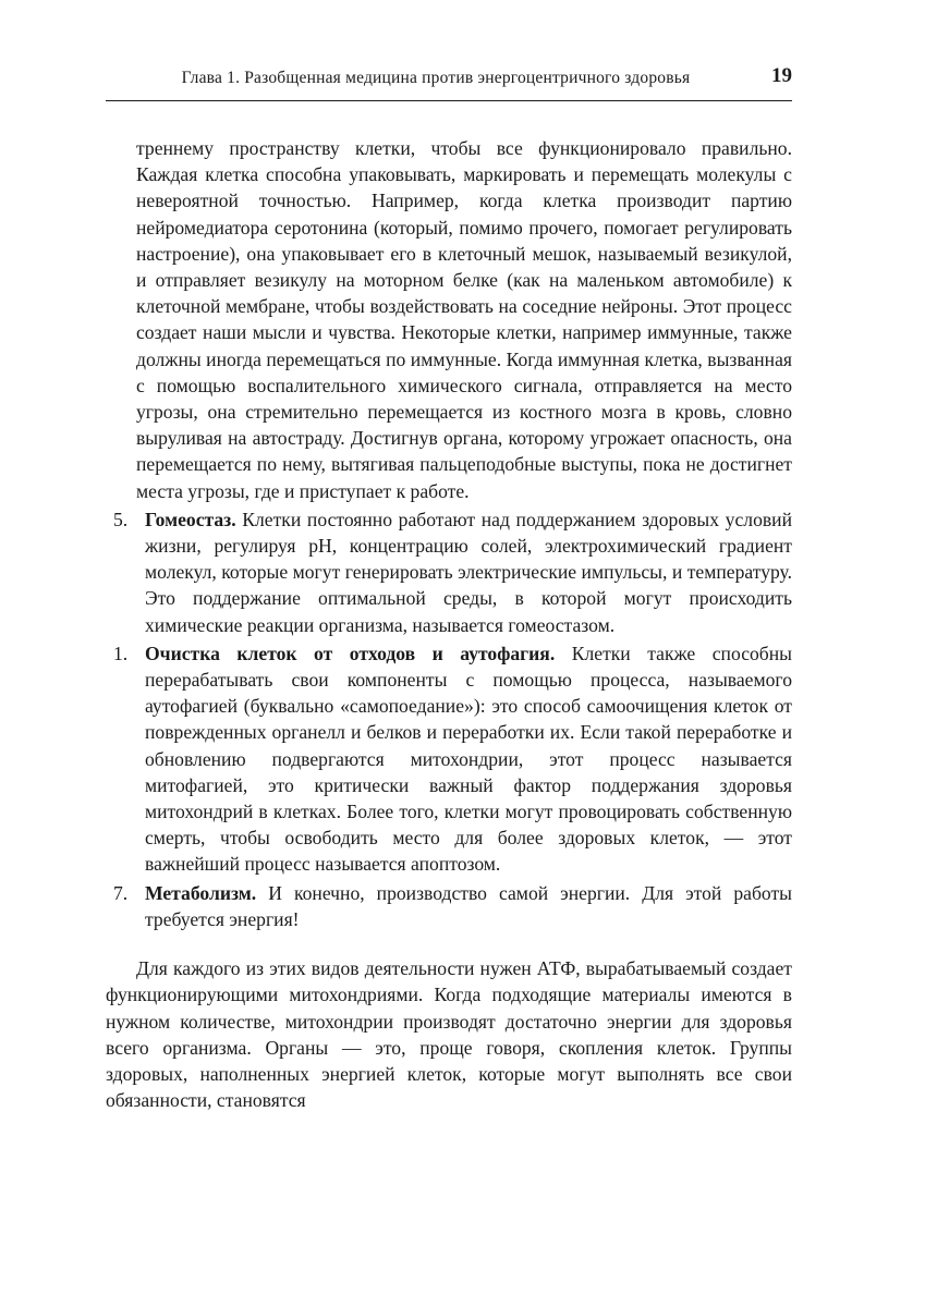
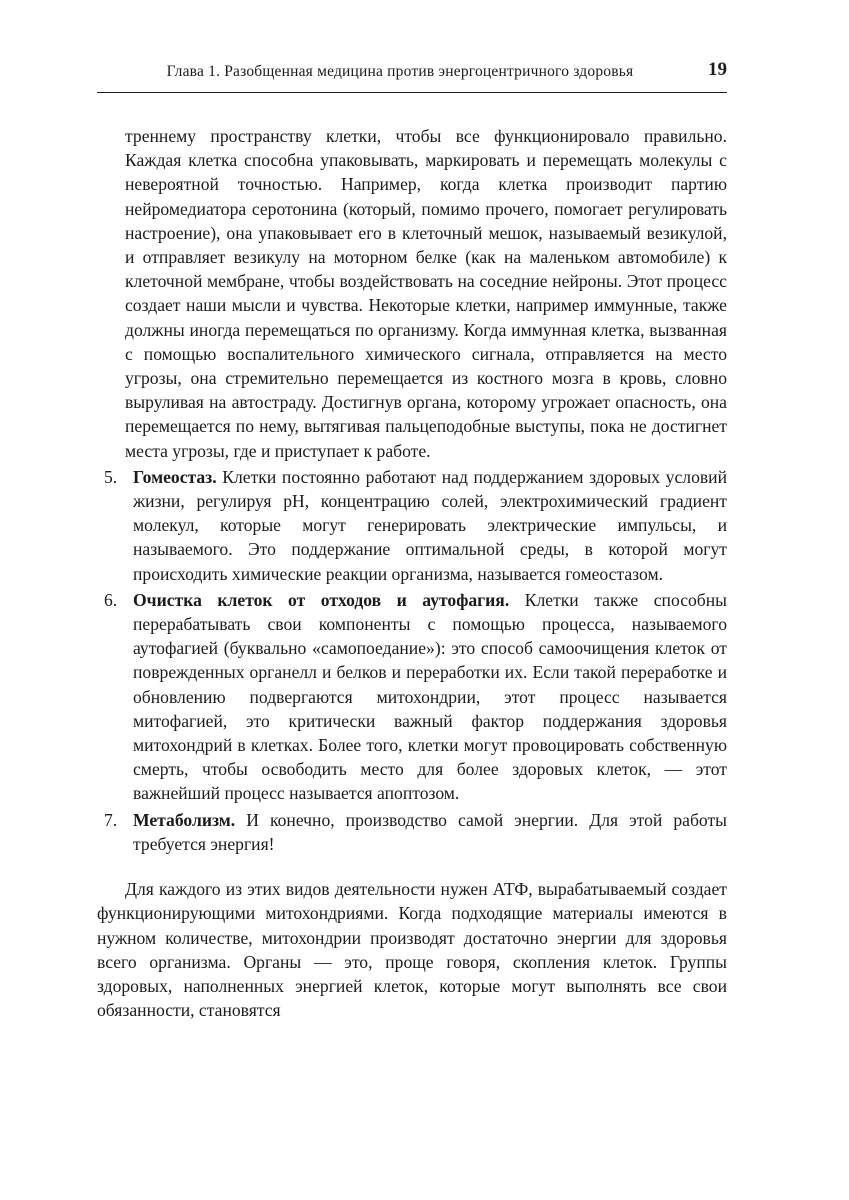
  Глава 1. Разобщенная медицина против энергоцентричного здоровья
  19
- треннему пространству клетки, чтобы все функционировало правильно. Каждая клетка способна упаковывать, маркировать и перемещать молекулы с невероятной точностью. Например, когда клетка производит партию нейромедиатора серотонина (который, помимо прочего, помогает регулировать настроение), она упаковывает его в клеточный мешок, называемый везикулой, и отправляет везикулу на моторном белке (как на маленьком автомобиле) к клеточной мембране, чтобы воздействовать на соседние нейроны. Этот процесс создает наши мысли и чувства. Некоторые клетки, например иммунные, также должны иногда перемещаться по иммунные. Когда иммунная клетка, вызванная с помощью воспалительного химического сигнала, отправляется на место угрозы, она стремительно перемещается из костного мозга в кровь, словно выруливая на автостраду. Достигнув органа, которому угрожает опасность, она перемещается по нему, вытягивая пальцеподобные выступы, пока не достигнет места угрозы, где и приступает к работе.
+ треннему пространству клетки, чтобы все функционировало правильно. Каждая клетка способна упаковывать, маркировать и перемещать молекулы с невероятной точностью. Например, когда клетка производит партию нейромедиатора серотонина (который, помимо прочего, помогает регулировать настроение), она упаковывает его в клеточный мешок, называемый везикулой, и отправляет везикулу на моторном белке (как на маленьком автомобиле) к клеточной мембране, чтобы воздействовать на соседние нейроны. Этот процесс создает наши мысли и чувства. Некоторые клетки, например иммунные, также должны иногда перемещаться по организму. Когда иммунная клетка, вызванная с помощью воспалительного химического сигнала, отправляется на место угрозы, она стремительно перемещается из костного мозга в кровь, словно выруливая на автостраду. Достигнув органа, которому угрожает опасность, она перемещается по нему, вытягивая пальцеподобные выступы, пока не достигнет места угрозы, где и приступает к работе.
  5.
- Гомеостаз. Клетки постоянно работают над поддержанием здоровых условий жизни, регулируя pH, концентрацию солей, электрохимический градиент молекул, которые могут генерировать электрические импульсы, и температуру. Это поддержание оптимальной среды, в которой могут происходить химические реакции организма, называется гомеостазом.
+ Гомеостаз. Клетки постоянно работают над поддержанием здоровых условий жизни, регулируя pH, концентрацию солей, электрохимический градиент молекул, которые могут генерировать электрические импульсы, и называемого. Это поддержание оптимальной среды, в которой могут происходить химические реакции организма, называется гомеостазом.
- 1.
+ 6.
  Очистка клеток от отходов и аутофагия. Клетки также способны перерабатывать свои компоненты с помощью процесса, называемого аутофагией (буквально «самопоедание»): это способ самоочищения клеток от поврежденных органелл и белков и переработки их. Если такой переработке и обновлению подвергаются митохондрии, этот процесс называется митофагией, это критически важный фактор поддержания здоровья митохондрий в клетках. Более того, клетки могут провоцировать собственную смерть, чтобы освободить место для более здоровых клеток, — этот важнейший процесс называется апоптозом.
  7.
  Метаболизм. И конечно, производство самой энергии. Для этой работы требуется энергия!
  Для каждого из этих видов деятельности нужен АТФ, вырабатываемый создает функционирующими митохондриями. Когда подходящие материалы имеются в нужном количестве, митохондрии производят достаточно энергии для здоровья всего организма. Органы — это, проще говоря, скопления клеток. Группы здоровых, наполненных энергией клеток, которые могут выполнять все свои обязанности, становятся
